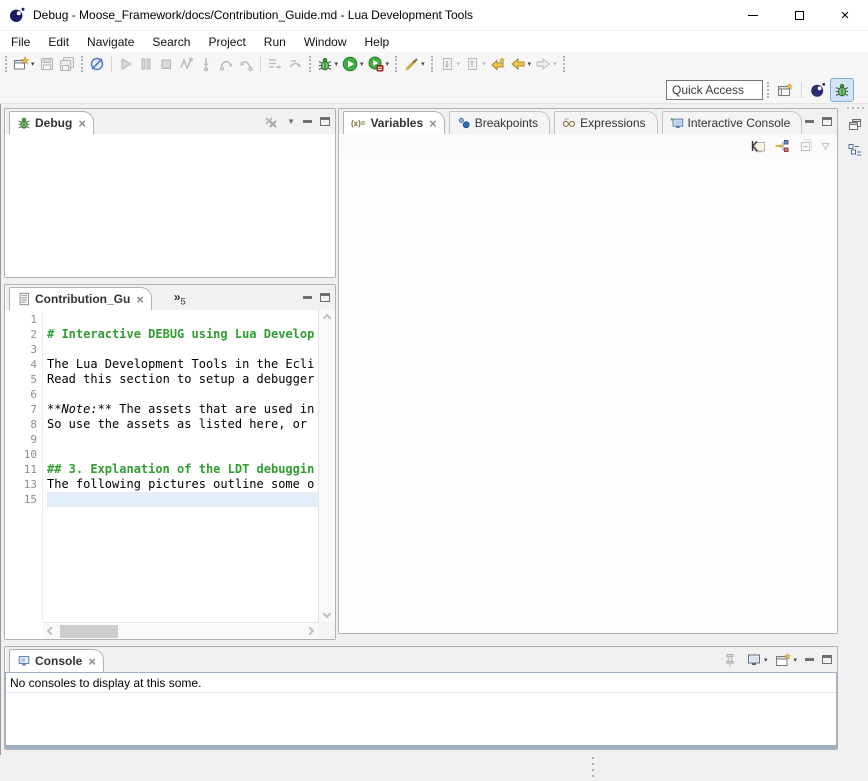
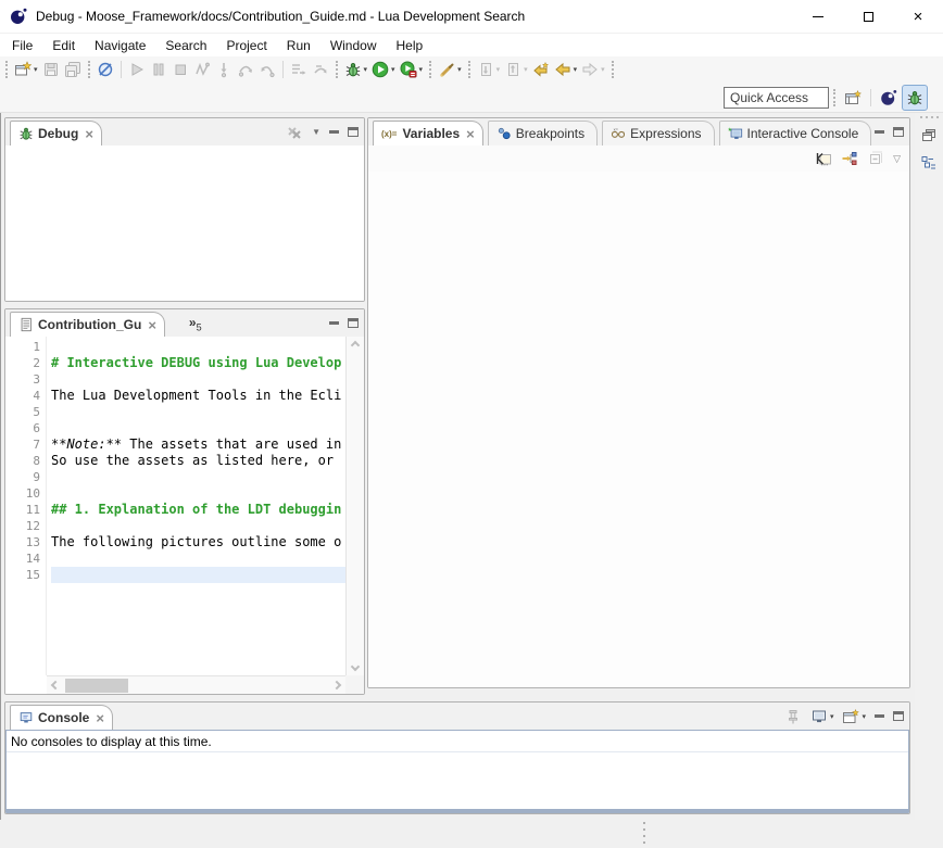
- Debug - Moose_Framework/docs/Contribution_Guide.md - Lua Development Tools
+ Debug - Moose_Framework/docs/Contribution_Guide.md - Lua Development Search
  ×
  File
  Edit
  Navigate
  Search
  Project
  Run
  Window
  Help
  Quick Access
  Debug
  ×
  ▼
  Contribution_Gu
  ×
  »5
  1
  2
  # Interactive DEBUG using Lua Develop
  3
  4
  The Lua Development Tools in the Ecli
  5
- Read this section to setup a debugger
  6
  7
  **Note:** The assets that are used in
  8
  So use the assets as listed here, or
  9
  10
  11
- ## 3. Explanation of the LDT debuggin
+ ## 1. Explanation of the LDT debuggin
+ 12
  13
  The following pictures outline some o
+ 14
  15
  (x)=
  Variables
  ×
  Breakpoints
  Expressions
  Interactive Console
  ▽
  Console
  ×
- No consoles to display at this some.
+ No consoles to display at this time.
